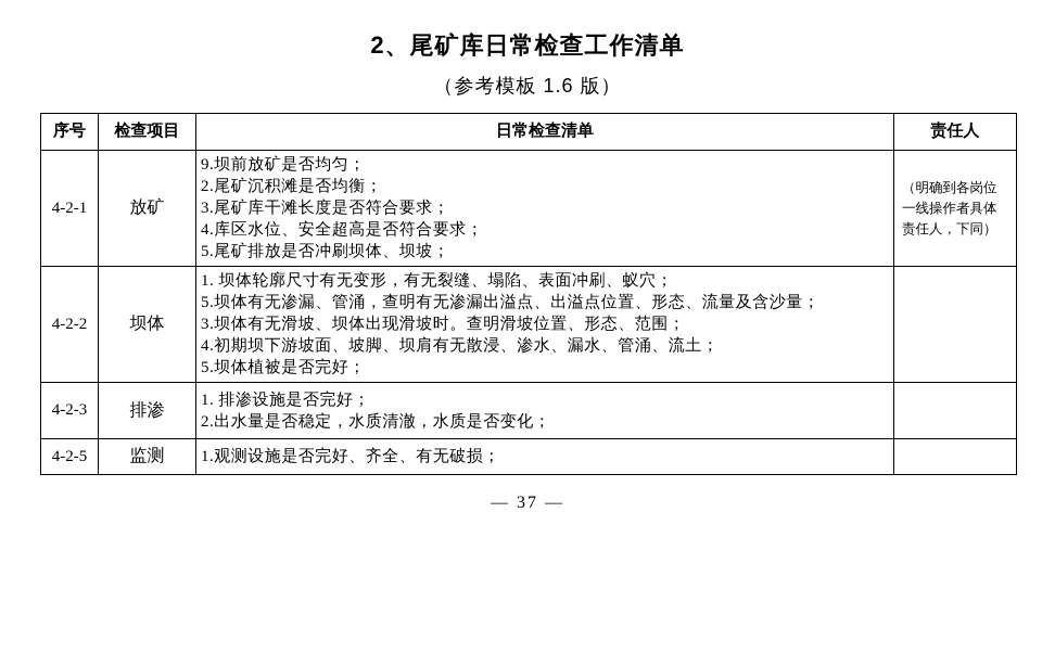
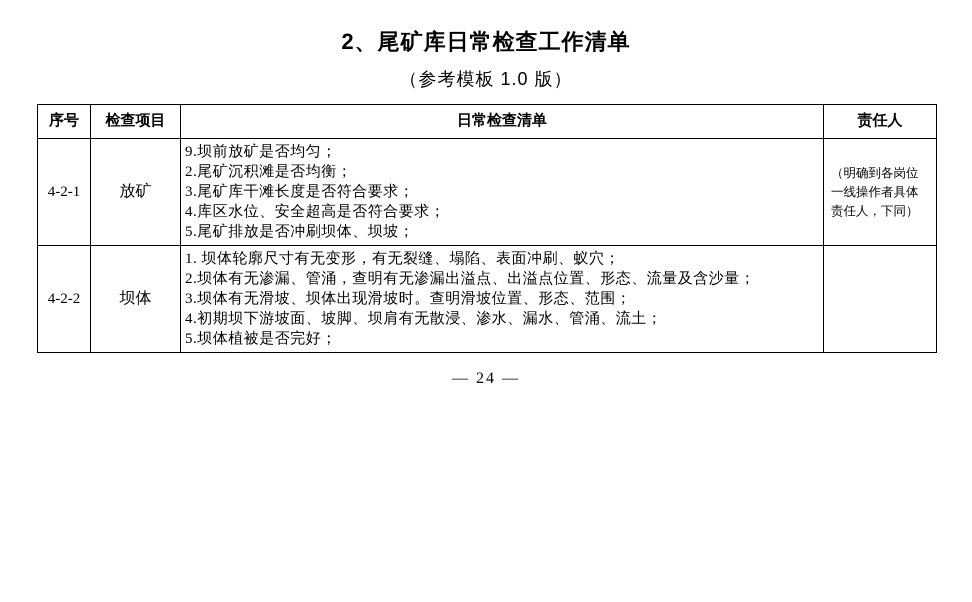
  2、尾矿库日常检查工作清单
- （参考模板 1.6 版）
+ （参考模板 1.0 版）
  序号	检查项目	日常检查清单	责任人
  4-2-1	放矿	9.坝前放矿是否均匀； 2.尾矿沉积滩是否均衡； 3.尾矿库干滩长度是否符合要求； 4.库区水位、安全超高是否符合要求； 5.尾矿排放是否冲刷坝体、坝坡；	（明确到各岗位一线操作者具体责任人，下同）
- 4-2-2	坝体	1. 坝体轮廓尺寸有无变形，有无裂缝、塌陷、表面冲刷、蚁穴； 5.坝体有无渗漏、管涌，查明有无渗漏出溢点、出溢点位置、形态、流量及含沙量； 3.坝体有无滑坡、坝体出现滑坡时。查明滑坡位置、形态、范围； 4.初期坝下游坡面、坡脚、坝肩有无散浸、渗水、漏水、管涌、流土； 5.坝体植被是否完好；
+ 4-2-2	坝体	1. 坝体轮廓尺寸有无变形，有无裂缝、塌陷、表面冲刷、蚁穴； 2.坝体有无渗漏、管涌，查明有无渗漏出溢点、出溢点位置、形态、流量及含沙量； 3.坝体有无滑坡、坝体出现滑坡时。查明滑坡位置、形态、范围； 4.初期坝下游坡面、坡脚、坝肩有无散浸、渗水、漏水、管涌、流土； 5.坝体植被是否完好；
- 4-2-3	排渗	1. 排渗设施是否完好； 2.出水量是否稳定，水质清澈，水质是否变化；
- 4-2-5	监测	1.观测设施是否完好、齐全、有无破损；
- — 37 —
+ — 24 —
